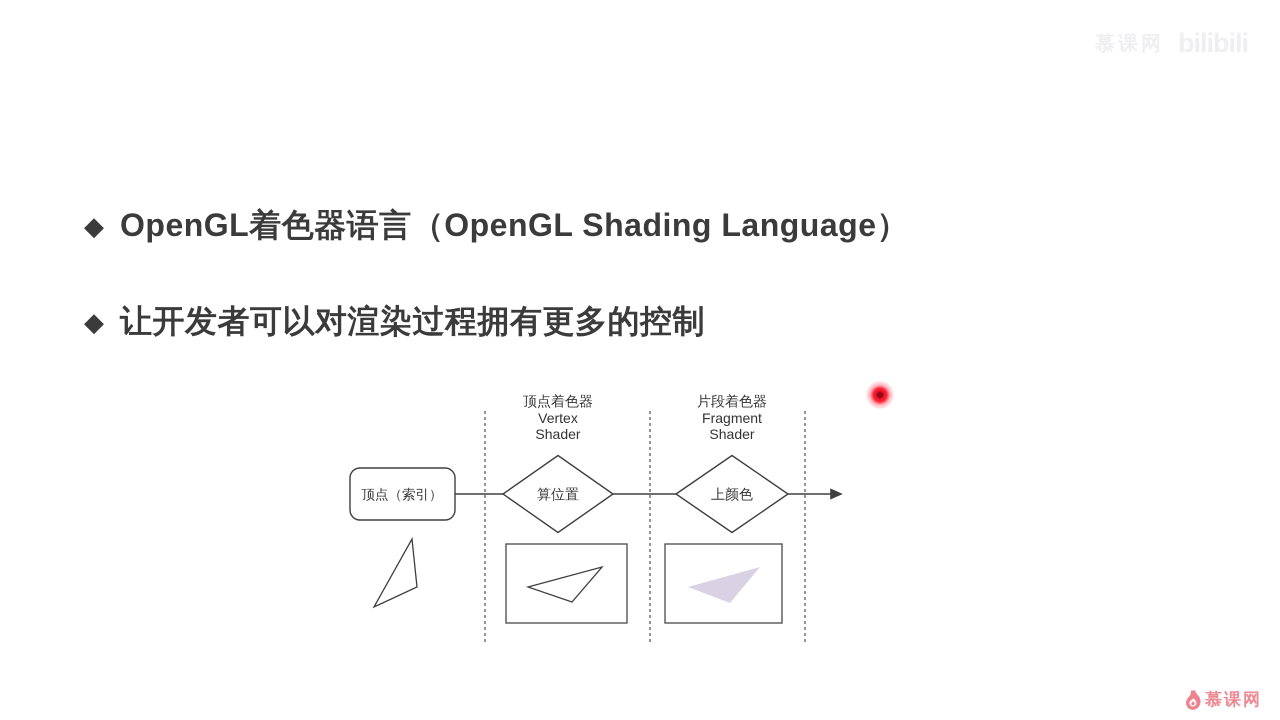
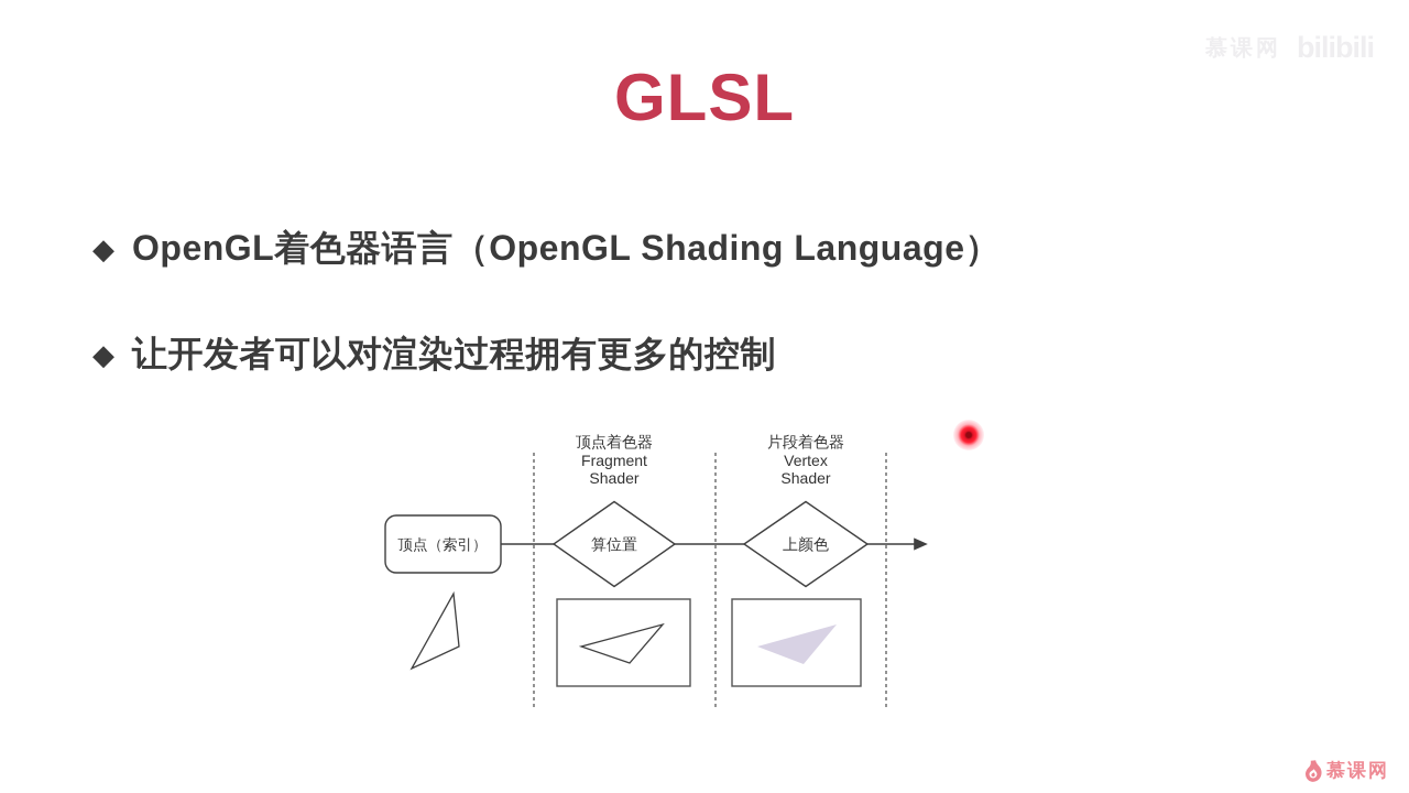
+ GLSL
  ◆
  OpenGL着色器语言（OpenGL Shading Language）
  ◆
  让开发者可以对渲染过程拥有更多的控制
  顶点着色器
- Vertex
+ Fragment
  Shader
  片段着色器
- Fragment
+ Vertex
  Shader
  顶点（索引）
  算位置
  上颜色
  慕课网
